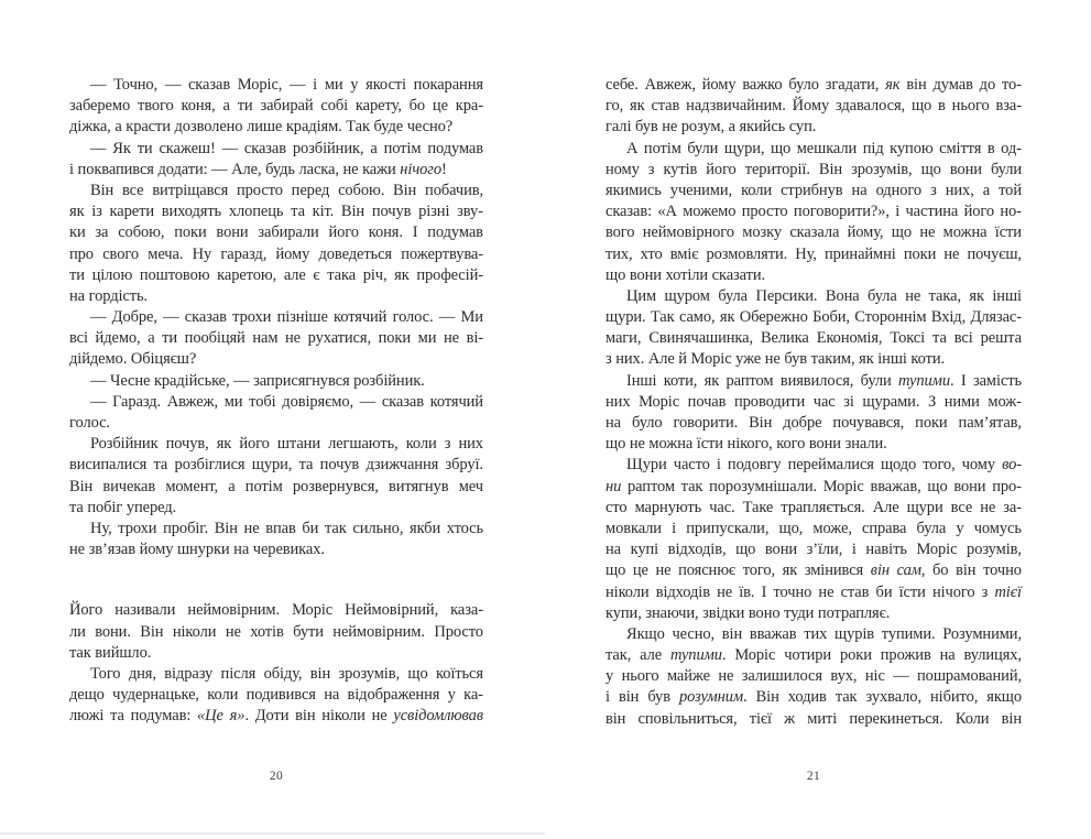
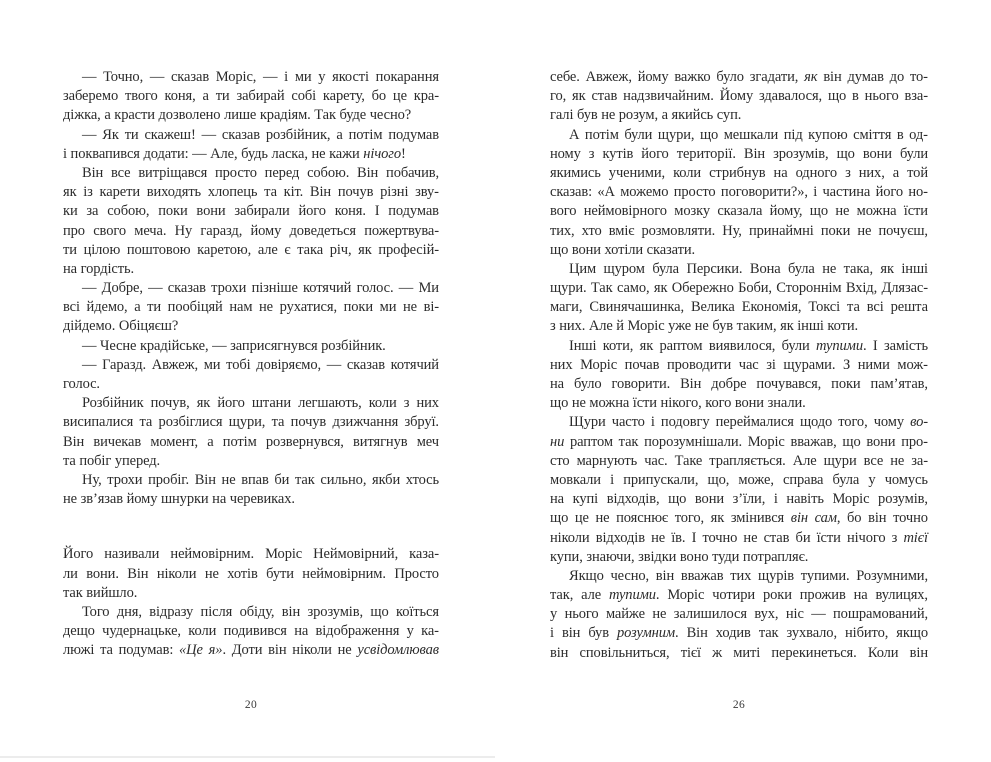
  —
  Точно,
  —
  сказав
  Моріс,
  —
  і
  ми
  у
  якості
  покарання
  заберемо
  твого
  коня,
  а
  ти
  забирай
  собі
  карету,
  бо
  це
  кра-
  діжка,
  а
  красти
  дозволено
  лише
  крадіям.
  Так
  буде
  чесно?
  —
  Як
  ти
  скажеш!
  —
  сказав
  розбійник,
  а
  потім
  подумав
  і
  поквапився
  додати:
  —
  Але,
  будь
  ласка,
  не
  кажи
  нічого!
  Він
  все
  витріщався
  просто
  перед
  собою.
  Він
  побачив,
  як
  із
  карети
  виходять
  хлопець
  та
  кіт.
  Він
  почув
  різні
  зву-
  ки
  за
  собою,
  поки
  вони
  забирали
  його
  коня.
  І
  подумав
  про
  свого
  меча.
  Ну
  гаразд,
  йому
  доведеться
  пожертвува-
  ти
  цілою
  поштовою
  каретою,
  але
  є
  така
  річ,
  як
  професій-
  на
  гордість.
  —
  Добре,
  —
  сказав
  трохи
  пізніше
  котячий
  голос.
  —
  Ми
  всі
  йдемо,
  а
  ти
  пообіцяй
  нам
  не
  рухатися,
  поки
  ми
  не
  ві-
  дійдемо.
  Обіцяєш?
  —
  Чесне
  крадійське,
  —
  заприсягнувся
  розбійник.
  —
  Гаразд.
  Авжеж,
  ми
  тобі
  довіряємо,
  —
  сказав
  котячий
  голос.
  Розбійник
  почув,
  як
  його
  штани
  легшають,
  коли
  з
  них
  висипалися
  та
  розбіглися
  щури,
  та
  почув
  дзижчання
  збруї.
  Він
  вичекав
  момент,
  а
  потім
  розвернувся,
  витягнув
  меч
  та
  побіг
  уперед.
  Ну,
  трохи
  пробіг.
  Він
  не
  впав
  би
  так
  сильно,
  якби
  хтось
  не
  зв’язав
  йому
  шнурки
  на
  черевиках.
  Його
  називали
  неймовірним.
  Моріс
  Неймовірний,
  каза-
  ли
  вони.
  Він
  ніколи
  не
  хотів
  бути
  неймовірним.
  Просто
  так
  вийшло.
  Того
  дня,
  відразу
  після
  обіду,
  він
  зрозумів,
  що
  коїться
  дещо
  чудернацьке,
  коли
  подивився
  на
  відображення
  у
  ка-
  люжі
  та
  подумав:
  «Це
  я».
  Доти
  він
  ніколи
  не
  усвідомлював
  20
  себе.
  Авжеж,
  йому
  важко
  було
  згадати,
  як
  він
  думав
  до
  то-
  го,
  як
  став
  надзвичайним.
  Йому
  здавалося,
  що
  в
  нього
  вза-
  галі
  був
  не
  розум,
  а
  якийсь
  суп.
  А
  потім
  були
  щури,
  що
  мешкали
  під
  купою
  сміття
  в
  од-
  ному
  з
  кутів
  його
  території.
  Він
  зрозумів,
  що
  вони
  були
  якимись
  ученими,
  коли
  стрибнув
  на
  одного
  з
  них,
  а
  той
  сказав:
  «А
  можемо
  просто
  поговорити?»,
  і
  частина
  його
  но-
  вого
  неймовірного
  мозку
  сказала
  йому,
  що
  не
  можна
  їсти
  тих,
  хто
  вміє
  розмовляти.
  Ну,
  принаймні
  поки
  не
  почуєш,
  що
  вони
  хотіли
  сказати.
  Цим
  щуром
  була
  Персики.
  Вона
  була
  не
  така,
  як
  інші
  щури.
  Так
  само,
  як
  Обережно
  Боби,
  Стороннім
  Вхід,
  Длязас-
  маги,
  Свинячашинка,
  Велика
  Економія,
  Токсі
  та
  всі
  решта
  з
  них.
  Але
  й
  Моріс
  уже
  не
  був
  таким,
  як
  інші
  коти.
  Інші
  коти,
  як
  раптом
  виявилося,
  були
  тупими.
  І
  замість
  них
  Моріс
  почав
  проводити
  час
  зі
  щурами.
  З
  ними
  мож-
  на
  було
  говорити.
  Він
  добре
  почувався,
  поки
  пам’ятав,
  що
  не
  можна
  їсти
  нікого,
  кого
  вони
  знали.
  Щури
  часто
  і
  подовгу
  переймалися
  щодо
  того,
  чому
  во-
  ни
  раптом
  так
  порозумнішали.
  Моріс
  вважав,
  що
  вони
  про-
  сто
  марнують
  час.
  Таке
  трапляється.
  Але
  щури
  все
  не
  за-
  мовкали
  і
  припускали,
  що,
  може,
  справа
  була
  у
  чомусь
  на
  купі
  відходів,
  що
  вони
  з’їли,
  і
  навіть
  Моріс
  розумів,
  що
  це
  не
  пояснює
  того,
  як
  змінився
  він
  сам,
  бо
  він
  точно
  ніколи
  відходів
  не
  їв.
  І
  точно
  не
  став
  би
  їсти
  нічого
  з
  тієї
  купи,
  знаючи,
  звідки
  воно
  туди
  потрапляє.
  Якщо
  чесно,
  він
  вважав
  тих
  щурів
  тупими.
  Розумними,
  так,
  але
  тупими.
  Моріс
  чотири
  роки
  прожив
  на
  вулицях,
  у
  нього
  майже
  не
  залишилося
  вух,
  ніс
  —
  пошрамований,
  і
  він
  був
  розумним.
  Він
  ходив
  так
  зухвало,
  нібито,
  якщо
  він
  сповільниться,
  тієї
  ж
  миті
  перекинеться.
  Коли
  він
- 21
+ 26
